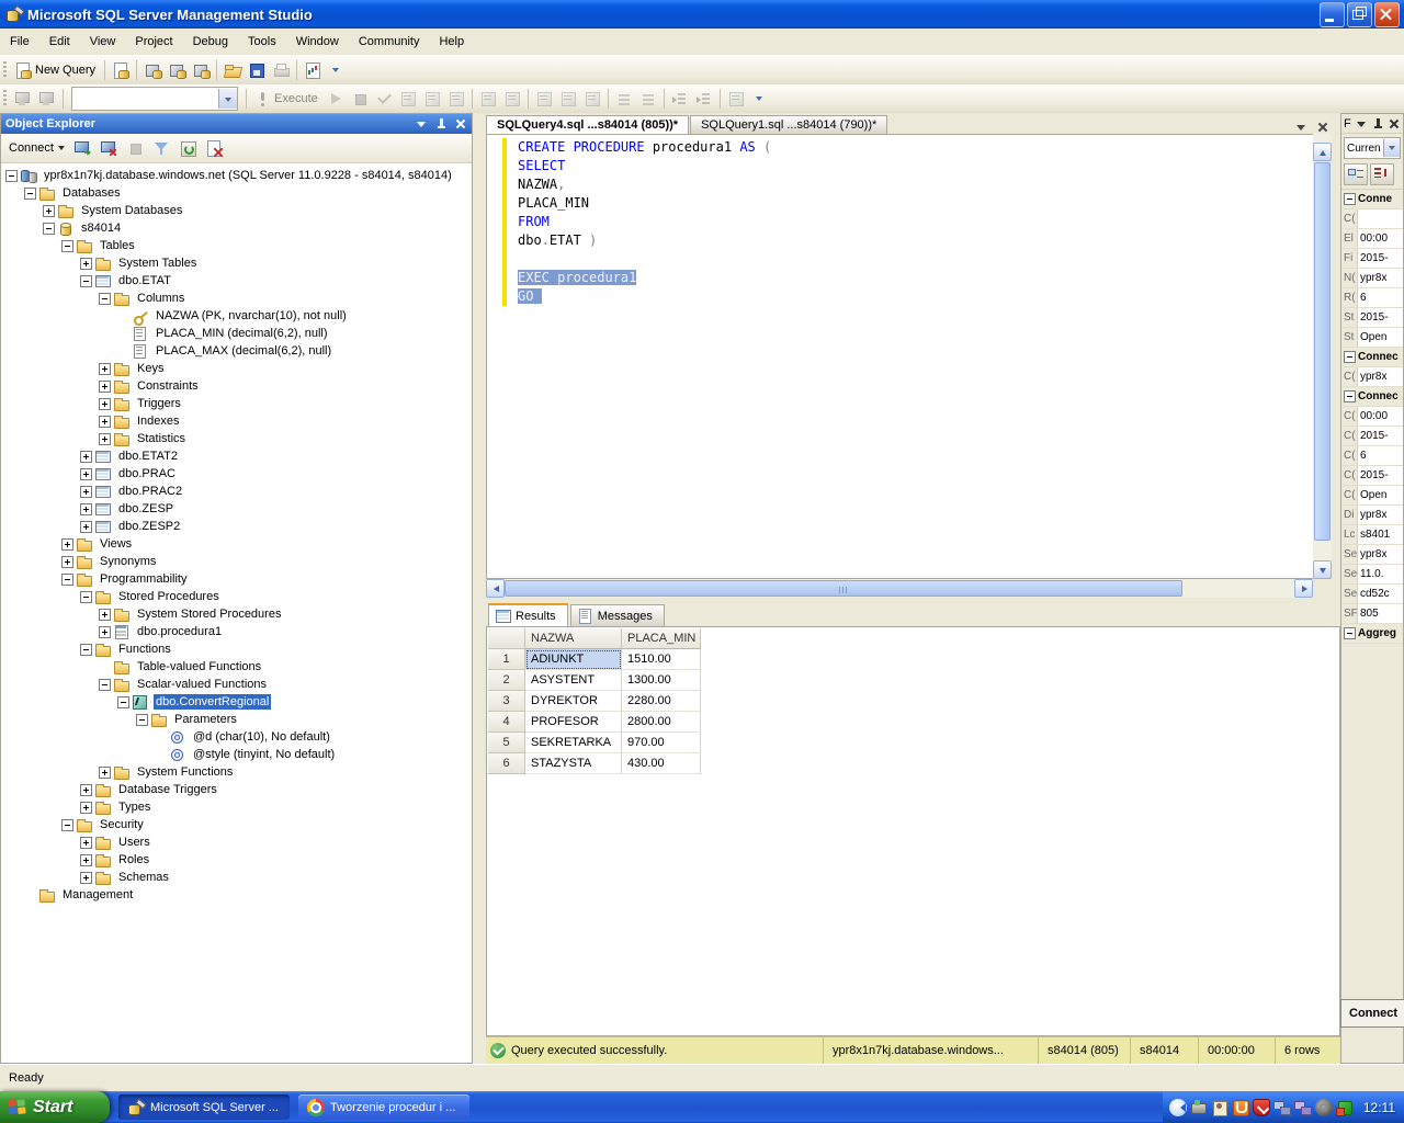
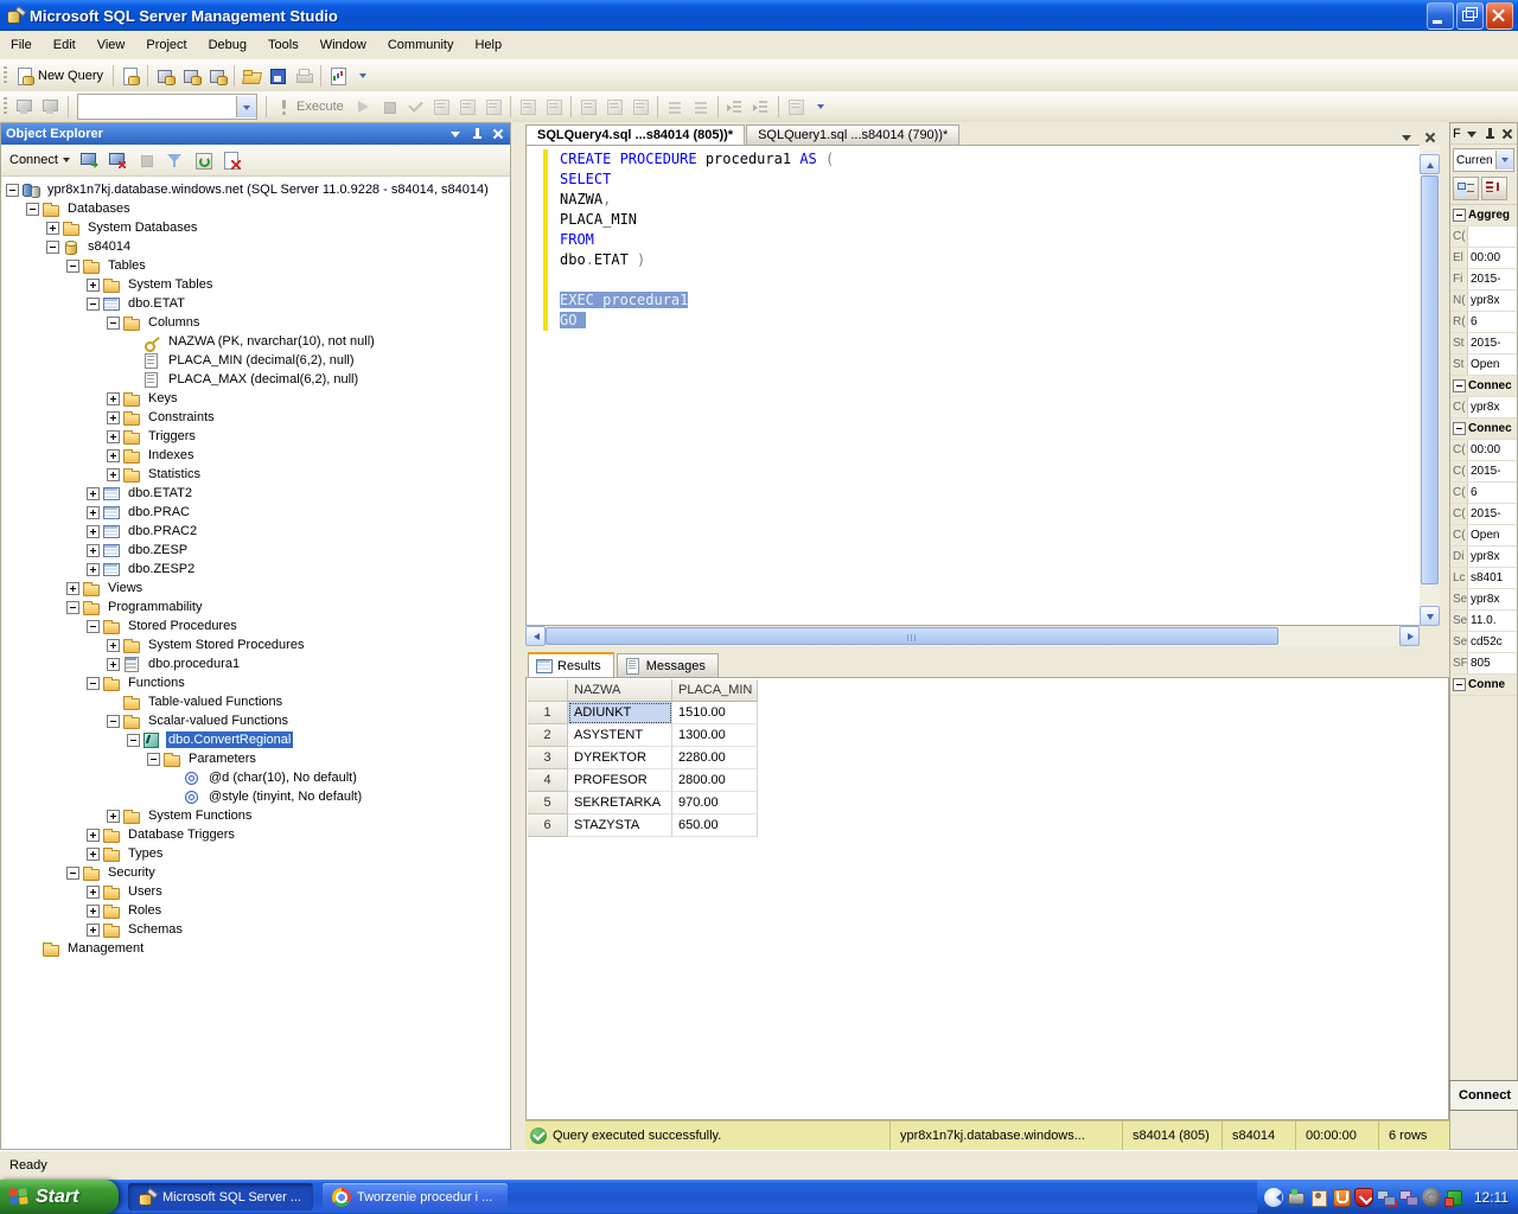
  Microsoft SQL Server Management Studio
  File
  Edit
  View
  Project
  Debug
  Tools
  Window
  Community
  Help
  New Query
  Execute
  Object Explorer
  Connect
  ypr8x1n7kj.database.windows.net (SQL Server 11.0.9228 - s84014, s84014)
  Databases
  System Databases
  s84014
  Tables
  System Tables
  dbo.ETAT
  Columns
  NAZWA (PK, nvarchar(10), not null)
  PLACA_MIN (decimal(6,2), null)
  PLACA_MAX (decimal(6,2), null)
  Keys
  Constraints
  Triggers
  Indexes
  Statistics
  dbo.ETAT2
  dbo.PRAC
  dbo.PRAC2
  dbo.ZESP
  dbo.ZESP2
  Views
- Synonyms
  Programmability
  Stored Procedures
  System Stored Procedures
  dbo.procedura1
  Functions
  Table-valued Functions
  Scalar-valued Functions
  dbo.ConvertRegional
  Parameters
  @d (char(10), No default)
  @style (tinyint, No default)
  System Functions
  Database Triggers
  Types
  Security
  Users
  Roles
  Schemas
  Management
  SQLQuery4.sql ...s84014 (805))*
  SQLQuery1.sql ...s84014 (790))*
  CREATE PROCEDURE procedura1 AS (
  SELECT
  NAZWA,
  PLACA_MIN
  FROM
  dbo.ETAT )
  EXEC procedura1
  GO
  Results
  Messages
  NAZWA
  PLACA_MIN
  1
  ADIUNKT
  1510.00
  2
  ASYSTENT
  1300.00
  3
  DYREKTOR
  2280.00
  4
  PROFESOR
  2800.00
  5
  SEKRETARKA
  970.00
  6
  STAZYSTA
- 430.00
+ 650.00
  Query executed successfully.
  ypr8x1n7kj.database.windows...
  s84014 (805)
  s84014
  00:00:00
  6 rows
  F
  Curren
- Conne
+ Aggreg
  C(
  El
  00:00
  Fi
  2015-
  N(
  ypr8x
  R(
  6
  St
  2015-
  St
  Open
  Connec
  C(
  ypr8x
  Connec
  C(
  00:00
  C(
  2015-
  C(
  6
  C(
  2015-
  C(
  Open
  Di
  ypr8x
  Lc
  s8401
  Se
  ypr8x
  Se
  11.0.
  Se
  cd52c
  SF
  805
- Aggreg
+ Conne
  Connect
  Ready
  Start
  Microsoft SQL Server ...
  Tworzenie procedur i ...
  12:11
